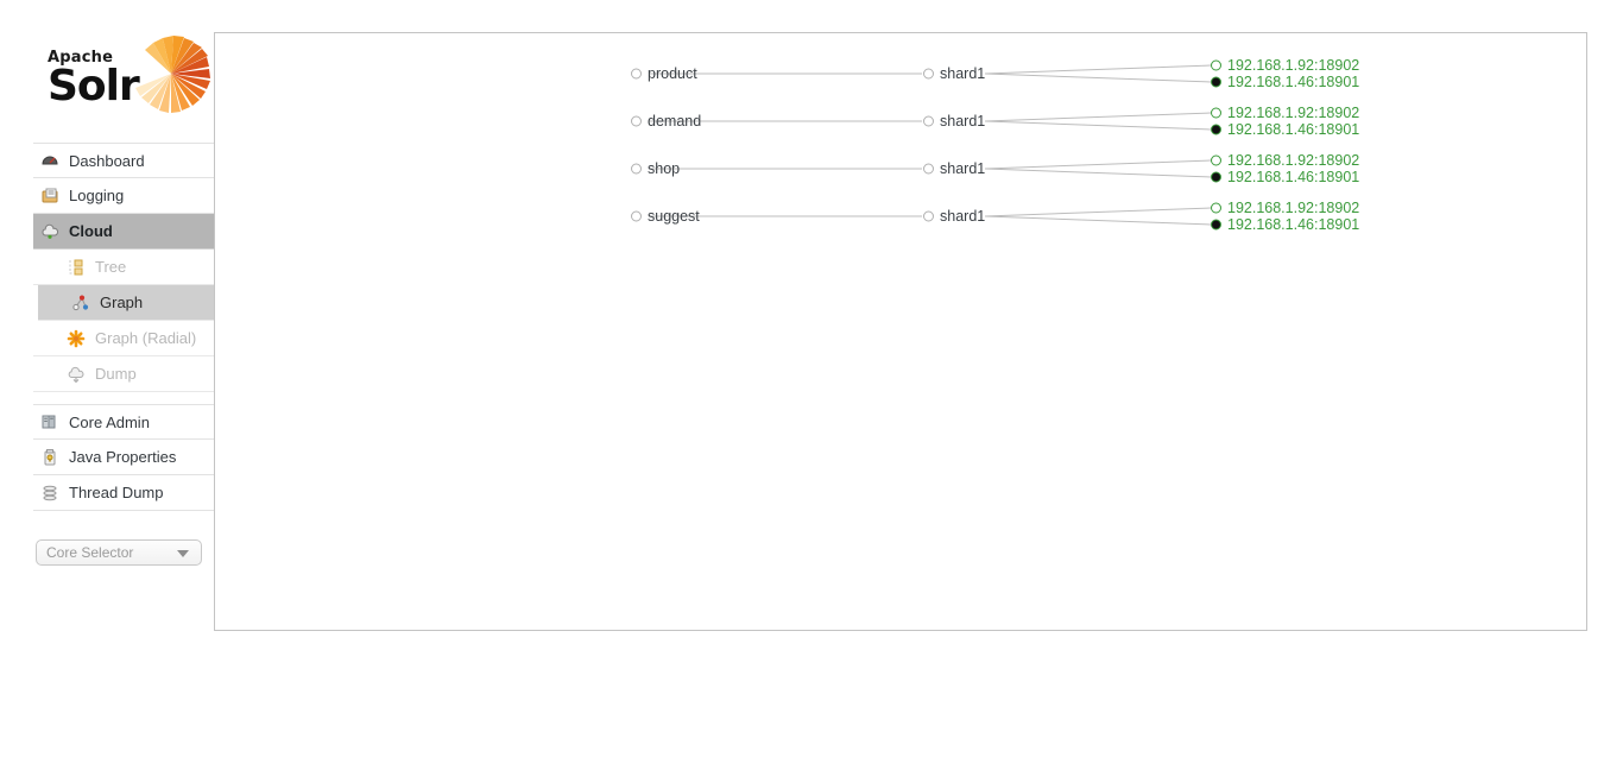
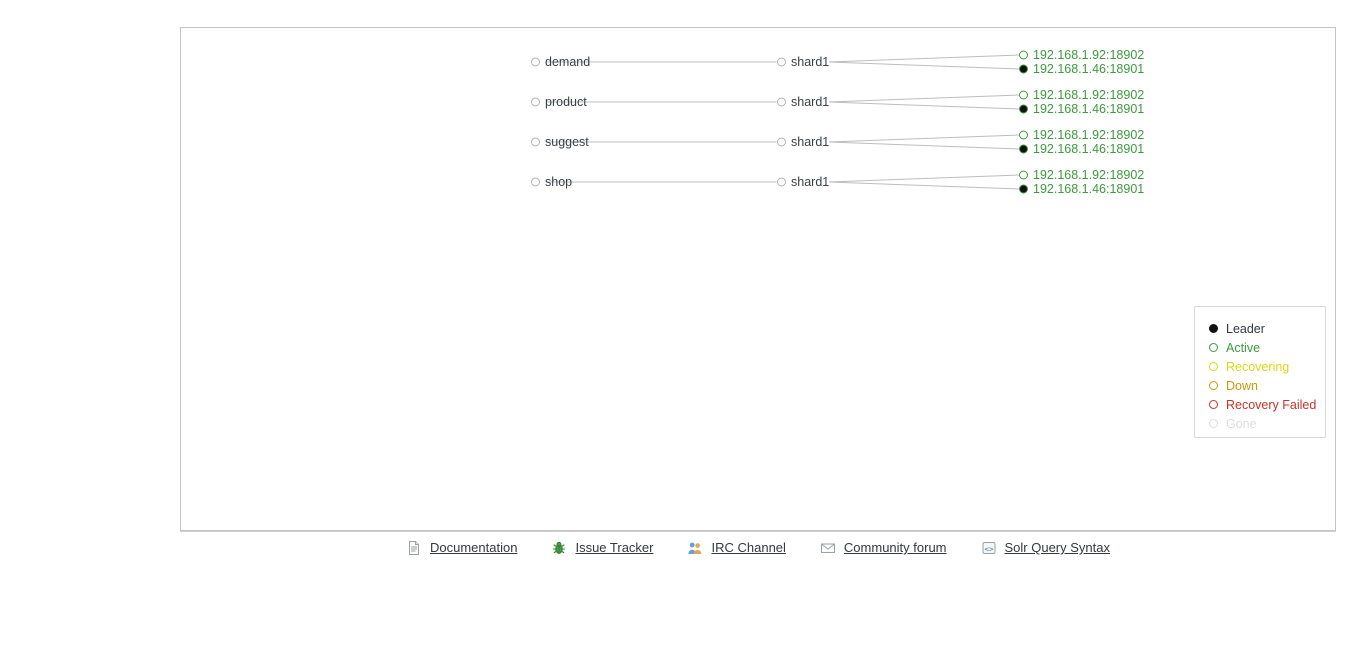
- Apache
- Solr
- Dashboard
- Logging
- Cloud
- Tree
- Graph
- Graph (Radial)
- Dump
- Core Admin
- Java Properties
- Thread Dump
- Core Selector
- product
+ demand
  shard1
  192.168.1.92:18902
  192.168.1.46:18901
- demand
+ product
  shard1
  192.168.1.92:18902
  192.168.1.46:18901
- shop
+ suggest
  shard1
  192.168.1.92:18902
  192.168.1.46:18901
- suggest
+ shop
  shard1
  192.168.1.92:18902
  192.168.1.46:18901
+ Leader
+ Active
+ Recovering
+ Down
+ Recovery Failed
+ Gone
+ Documentation
+ Issue Tracker
+ IRC Channel
+ Community forum
+ <>
+ Solr Query Syntax
